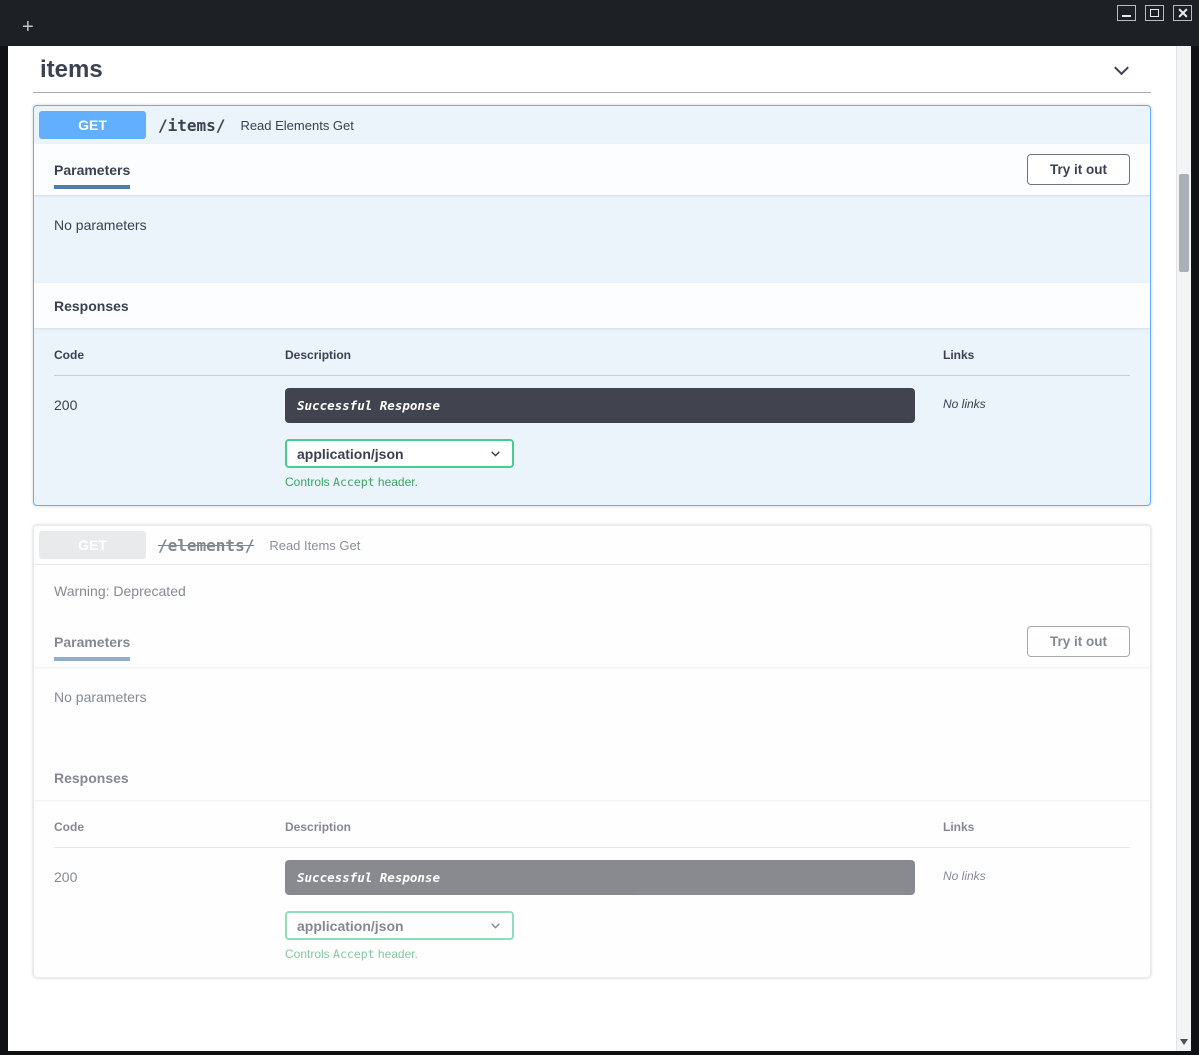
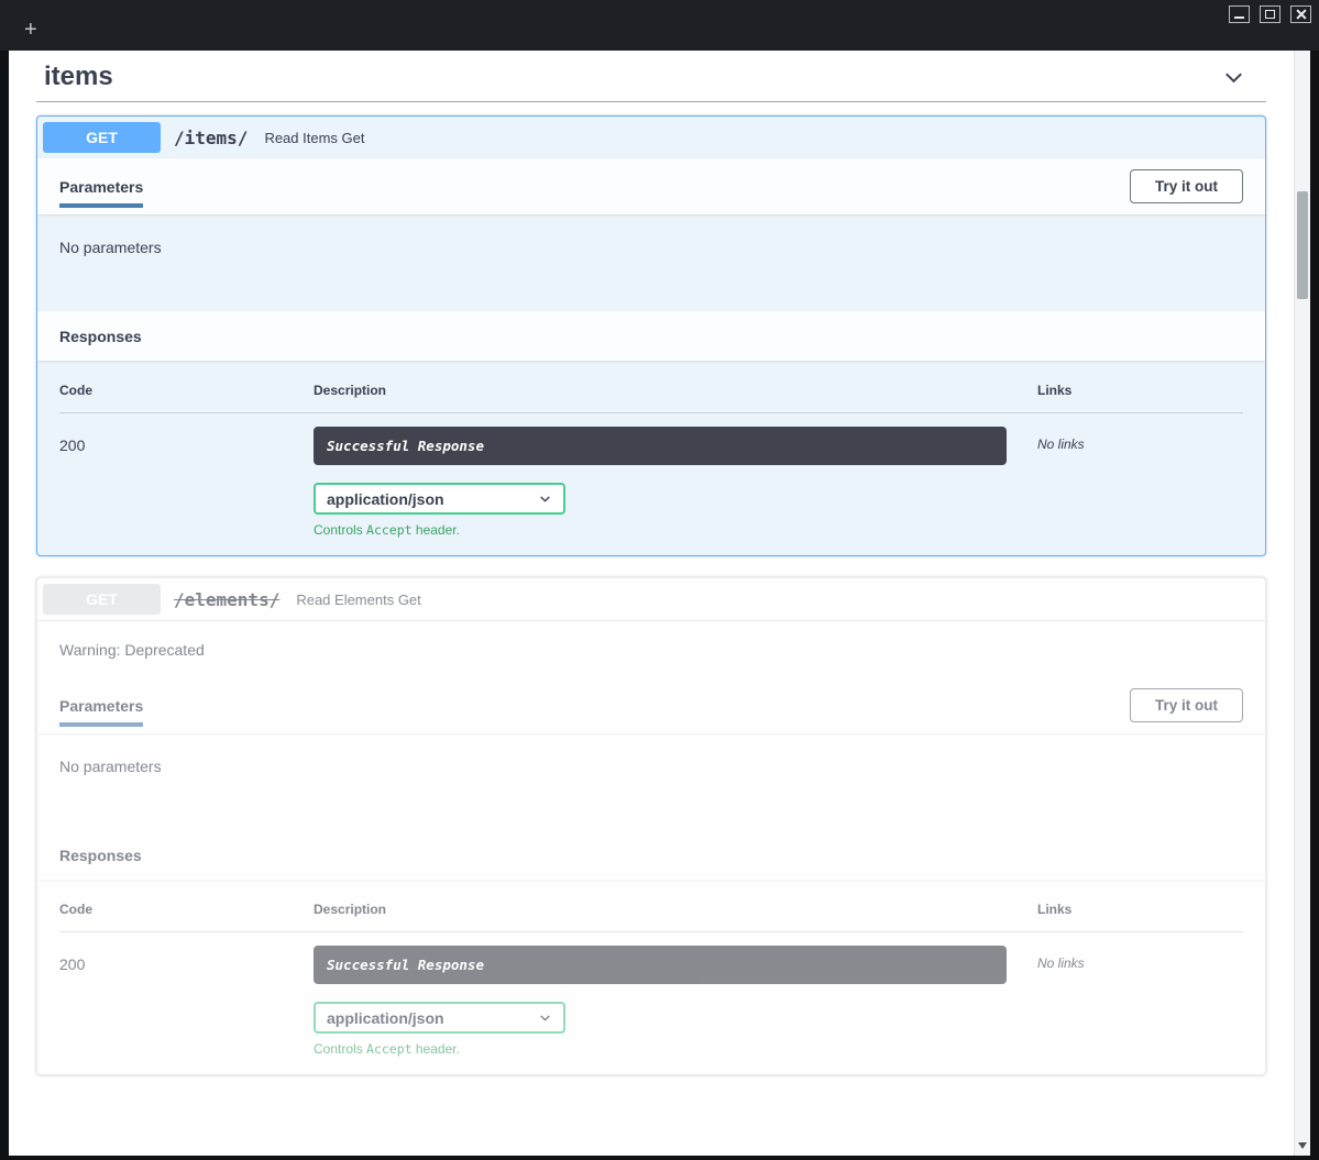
  +
  items
  GET
  /items/
- Read Elements Get
+ Read Items Get
  Parameters
  Try it out
  No parameters
  Responses
  Code
  Description
  Links
  200
  Successful Response
  application/json
  Controls Accept header.
  No links
  /elements/
- Read Items Get
+ Read Elements Get
  Warning: Deprecated
  Parameters
  Try it out
  No parameters
  Responses
  Code
  Description
  Links
  200
  Successful Response
  application/json
  Controls Accept header.
  No links
